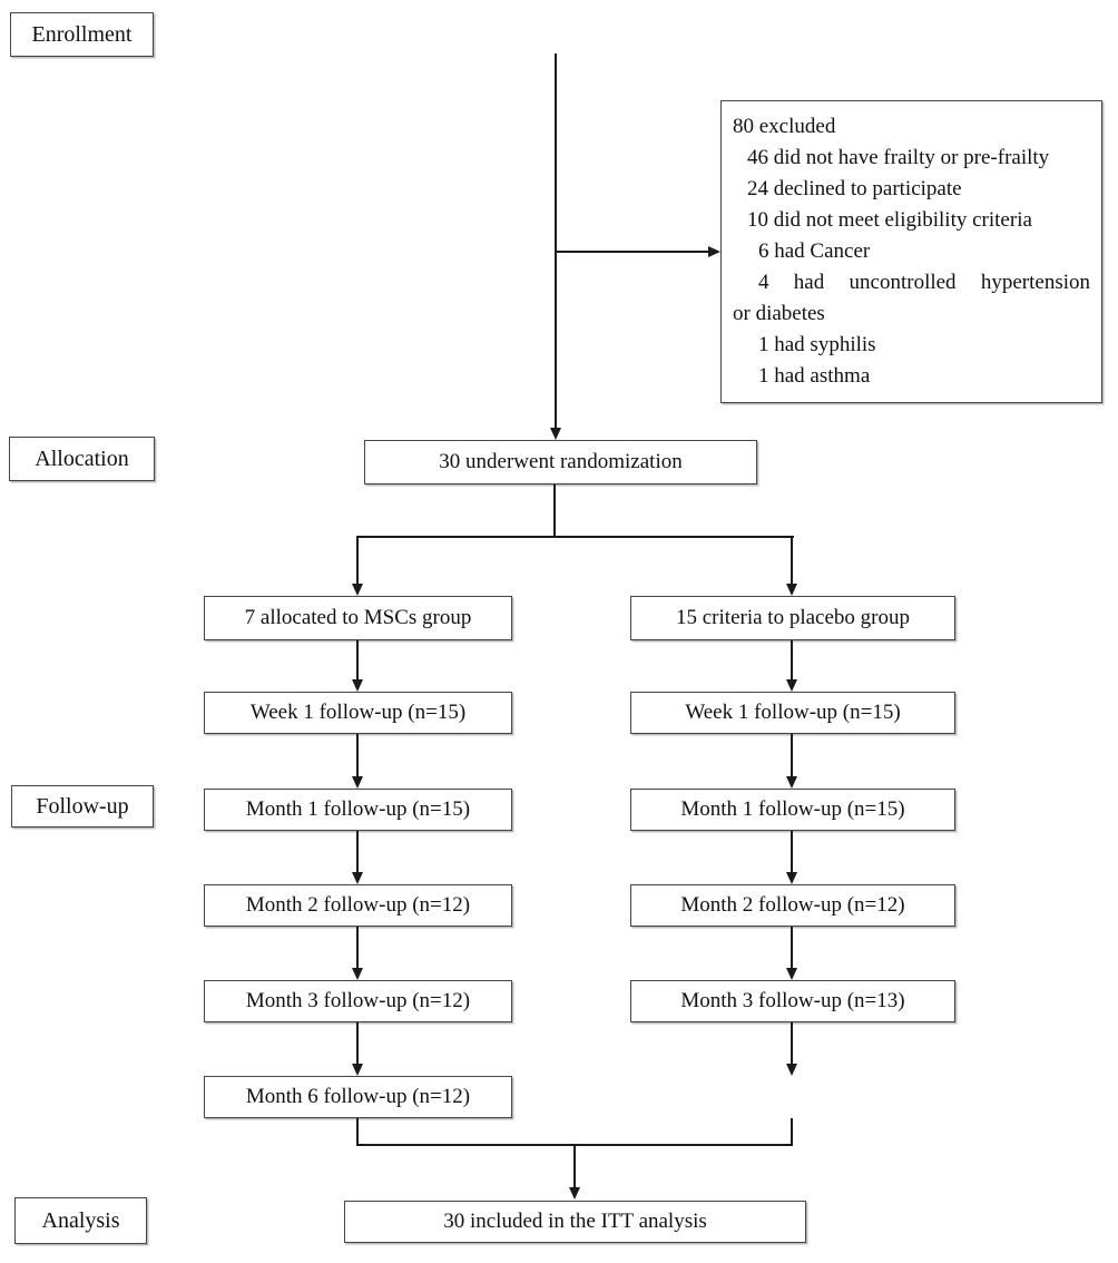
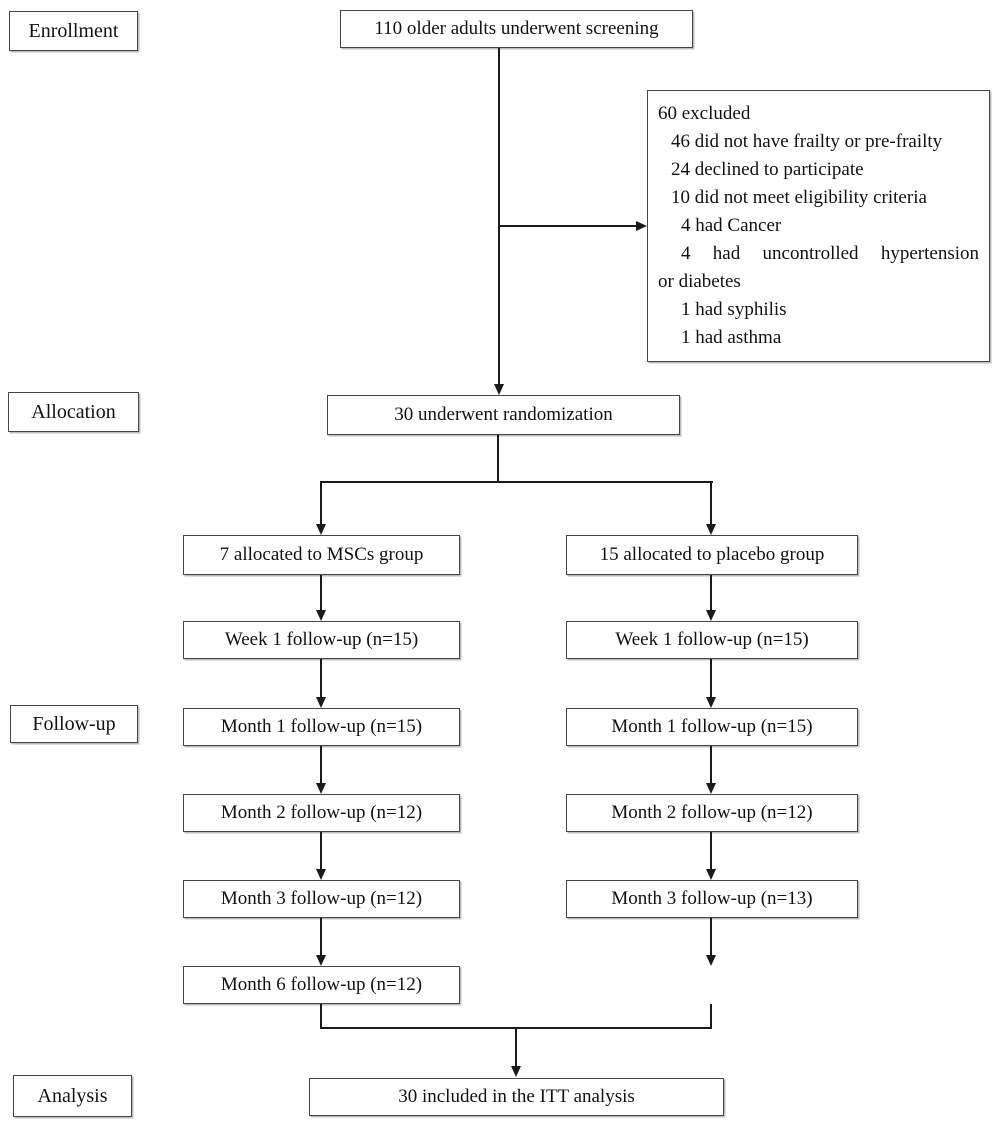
  Enrollment
  Allocation
  Follow-up
  Analysis
+ 110 older adults underwent screening
- 80 excluded
+ 60 excluded
  46 did not have frailty or pre-frailty
  24 declined to participate
  10 did not meet eligibility criteria
- 6 had Cancer
+ 4 had Cancer
  4 had uncontrolled hypertension
  or diabetes
  1 had syphilis
  1 had asthma
  30 underwent randomization
  7 allocated to MSCs group
- 15 criteria to placebo group
+ 15 allocated to placebo group
  Week 1 follow-up (n=15)
  Month 1 follow-up (n=15)
  Month 2 follow-up (n=12)
  Month 3 follow-up (n=12)
  Month 6 follow-up (n=12)
  Week 1 follow-up (n=15)
  Month 1 follow-up (n=15)
  Month 2 follow-up (n=12)
  Month 3 follow-up (n=13)
  30 included in the ITT analysis
